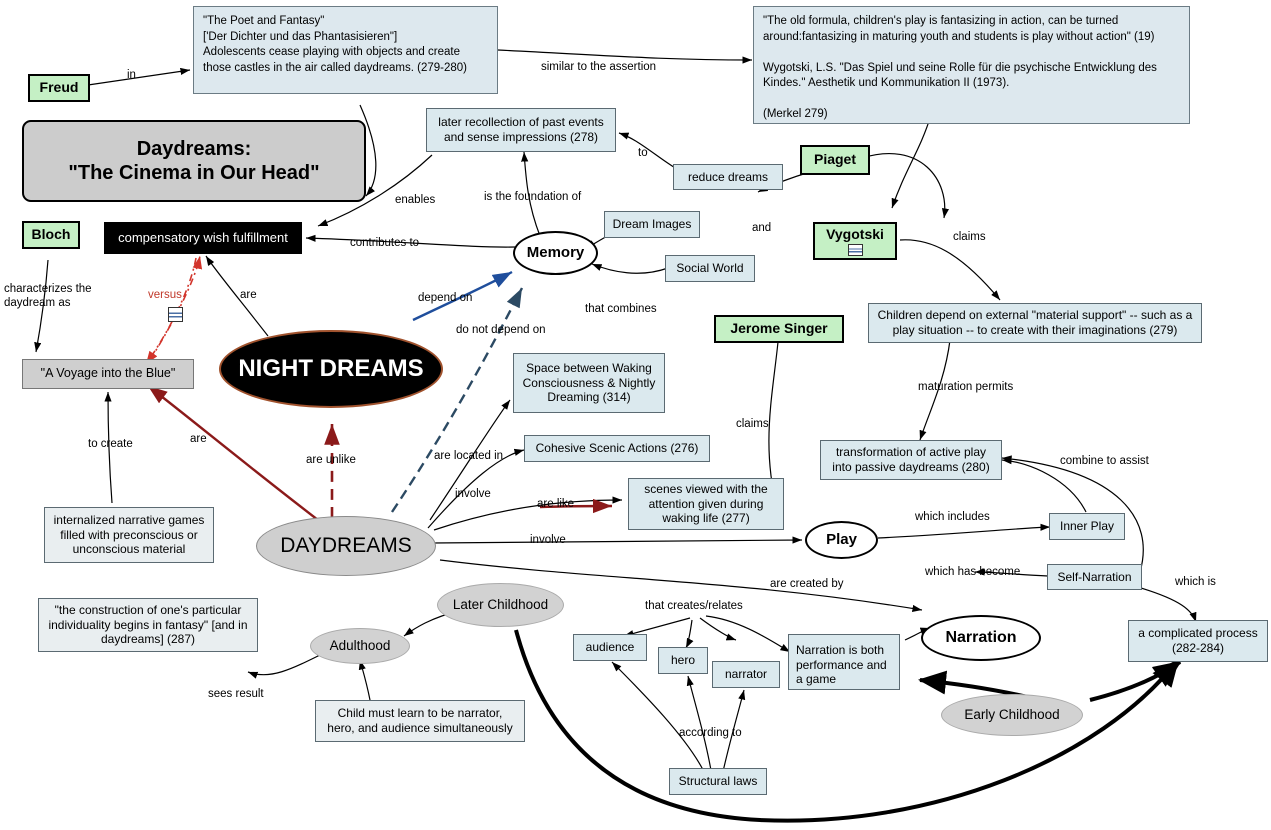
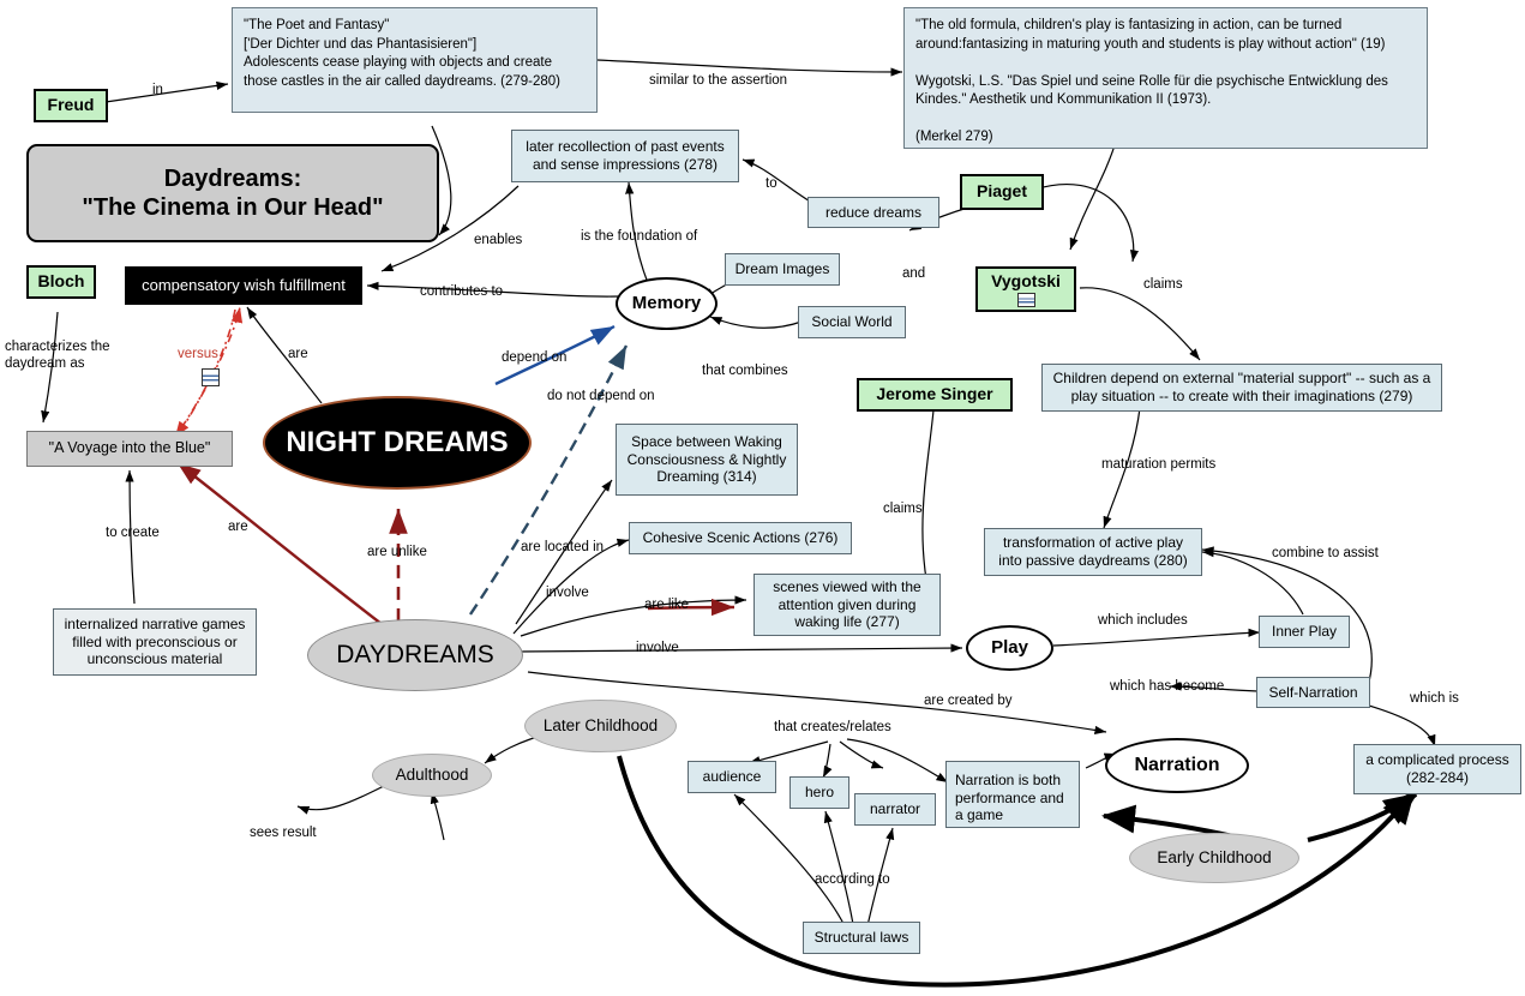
  "The Poet and Fantasy"
  ['Der Dichter und das Phantasisieren"]
  Adolescents cease playing with objects and create those castles in the air called daydreams. (279-280)
  "The old formula, children's play is fantasizing in action, can be turned around:fantasizing in maturing youth and students is play without action" (19)
  Wygotski, L.S. "Das Spiel und seine Rolle für die psychische Entwicklung des Kindes." Aesthetik und Kommunikation II (1973).
  (Merkel 279)
  Freud
  Daydreams:
  "The Cinema in Our Head"
  later recollection of past events and sense impressions (278)
  reduce dreams
  Piaget
  Vygotski
  Bloch
  compensatory wish fulfillment
  Dream Images
  Social World
  Memory
  Jerome Singer
  Children depend on external "material support" -- such as a play situation -- to create with their imaginations (279)
  "A Voyage into the Blue"
  NIGHT DREAMS
  Space between Waking Consciousness & Nightly Dreaming (314)
  Cohesive Scenic Actions (276)
  transformation of active play into passive daydreams (280)
  scenes viewed with the attention given during waking life (277)
  internalized narrative games filled with preconscious or unconscious material
  DAYDREAMS
  Play
  Inner Play
  Self-Narration
  Later Childhood
  Adulthood
- "the construction of one's particular individuality begins in fantasy" [and in daydreams] (287)
- Child must learn to be narrator, hero, and audience simultaneously
  audience
  hero
  narrator
  Narration is both performance and a game
  Narration
  a complicated process (282-284)
  Early Childhood
  Structural laws
  in
  similar to the assertion
  enables
  is the foundation of
  to
  and
  claims
  contributes to
  characterizes the daydream as
  versus
  are
  depend on
  do not depend on
  that combines
  claims
  maturation permits
  are
  are unlike
  are located in
  involve
  are like
  involve
  to create
  which includes
  combine to assist
  which has become
  which is
  are created by
  that creates/relates
  according to
  sees result
